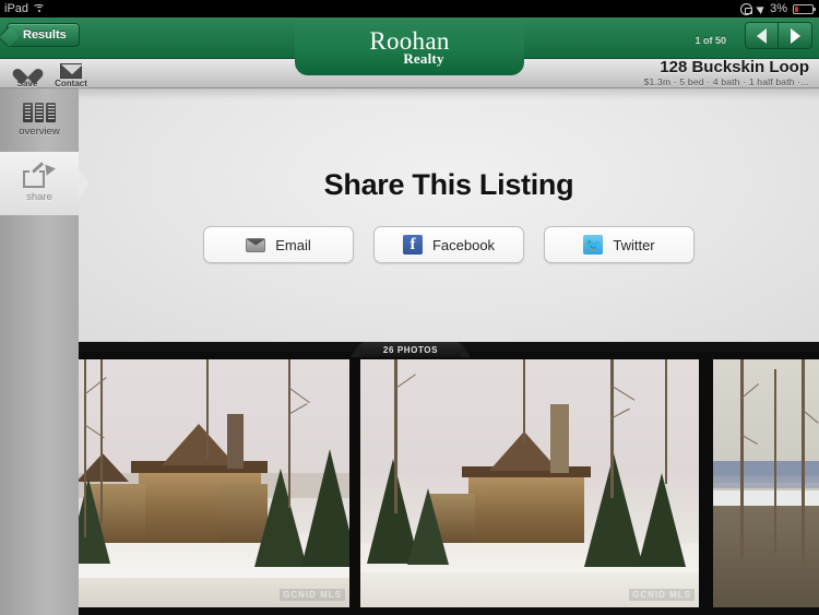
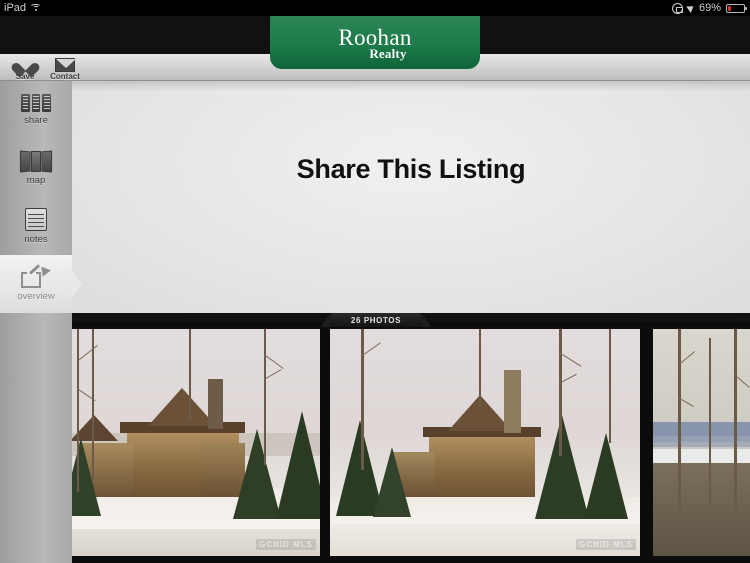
  iPad
- 3%
+ 69%
- Results
- 1 of 50
  Roohan
  Realty
  Contact
- 128 Buckskin Loop
- $1.3m · 5 bed · 4 bath · 1 half bath ·...
- overview
+ share
+ map
+ notes
- share
+ overview
  Share This Listing
- Email
- f
- Facebook
- Twitter
  26 PHOTOS
  GCNID MLS
  GCNID MLS
